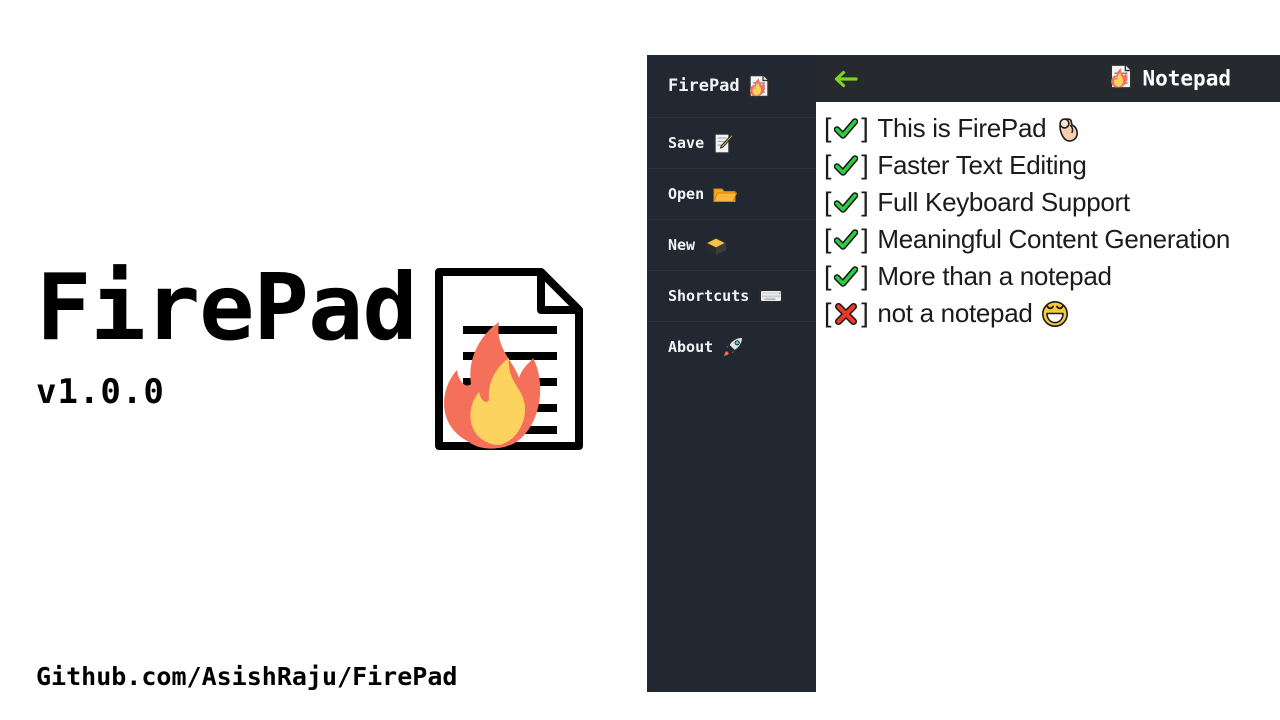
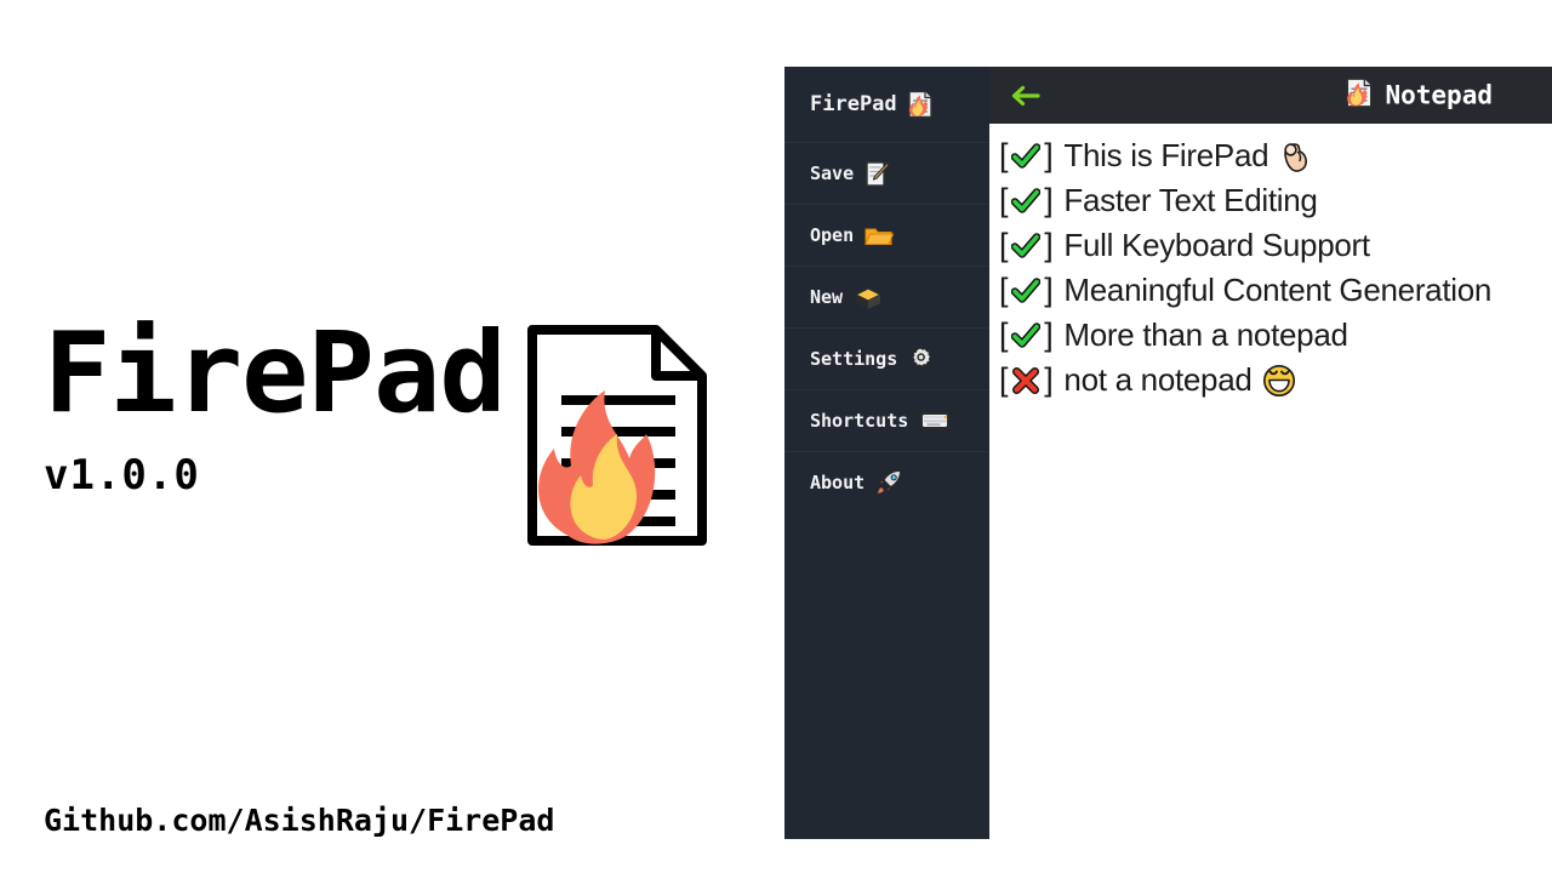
  FirePad
  v1.0.0
  Github.com/AsishRaju/FirePad
  FirePad
  Save
  Open
  New
+ Settings
  Shortcuts
  About
  Notepad
  [
  ]
  This is FirePad
  [
  ]
  Faster Text Editing
  [
  ]
  Full Keyboard Support
  [
  ]
  Meaningful Content Generation
  [
  ]
  More than a notepad
  [
  ]
  not a notepad
